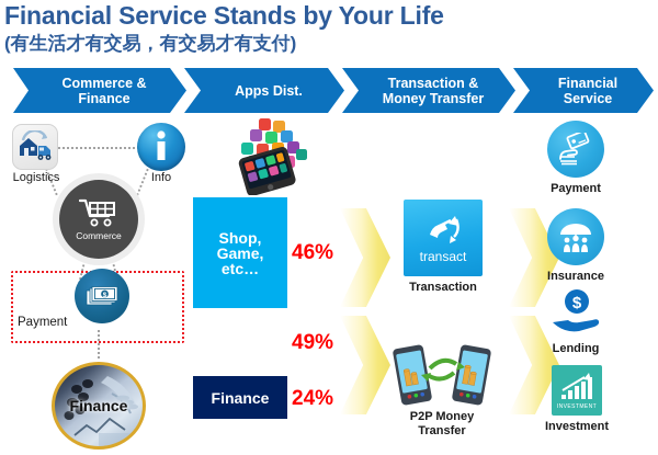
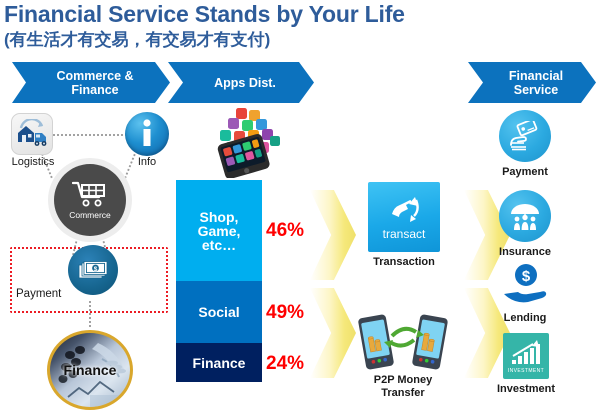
  Financial Service Stands by Your Life
  (有生活才有交易，有交易才有支付)
  Commerce &
  Finance
  Apps Dist.
- Transaction &
- Money Transfer
  Financial
  Service
  Logistics
  Info
  Commerce
  Payment
  Finance
  Shop,
  Game,
  etc…
  46%
+ Social
  49%
  Finance
  24%
  transact
  Transaction
  P2P Money
  Transfer
  Payment
  Insurance
  $
  Lending
  Investment
